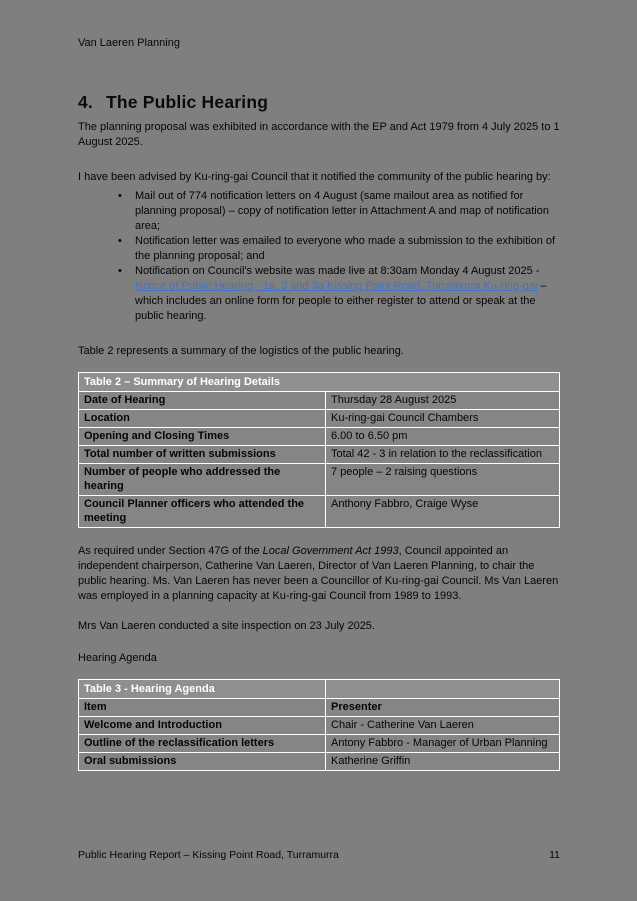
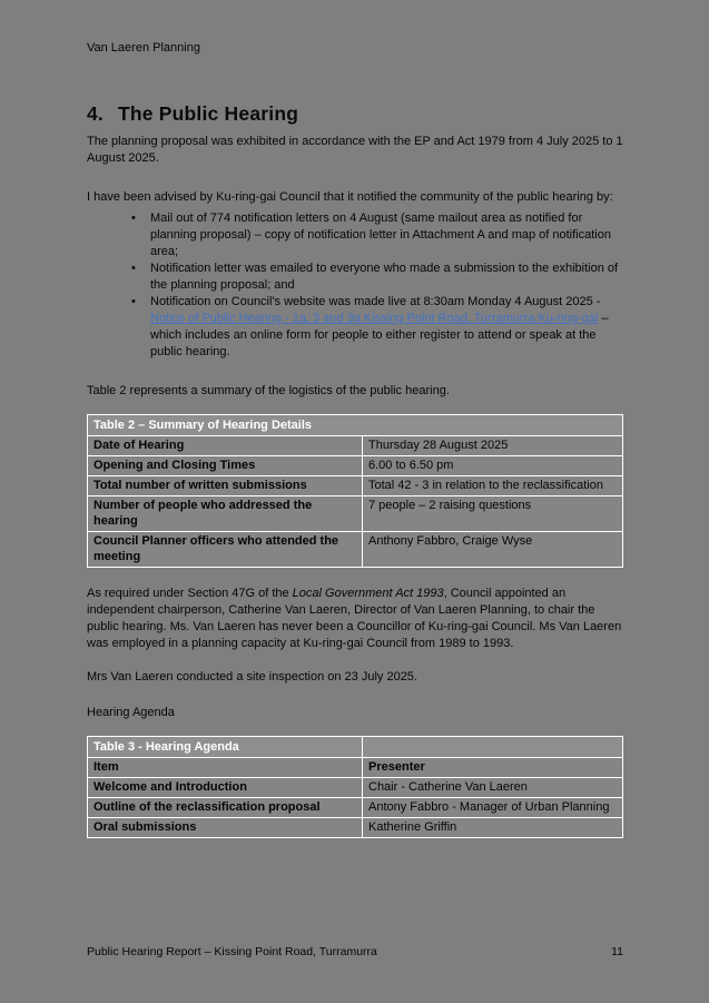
  Van Laeren Planning
  4. The Public Hearing
  The planning proposal was exhibited in accordance with the EP and Act 1979 from 4 July 2025 to 1 August 2025.
  I have been advised by Ku-ring-gai Council that it notified the community of the public hearing by:
  Mail out of 774 notification letters on 4 August (same mailout area as notified for planning proposal) – copy of notification letter in Attachment A and map of notification area;
  Notification letter was emailed to everyone who made a submission to the exhibition of the planning proposal; and
  Notification on Council's website was made live at 8:30am Monday 4 August 2025 - Notice of Public Hearing - 1a, 3 and 3a Kissing Point Road, Turramurra Ku-ring-gai – which includes an online form for people to either register to attend or speak at the public hearing.
  Table 2 represents a summary of the logistics of the public hearing.
  Table 2 – Summary of Hearing Details
  Date of Hearing	Thursday 28 August 2025
- Location	Ku-ring-gai Council Chambers
  Opening and Closing Times	6.00 to 6.50 pm
  Total number of written submissions	Total 42 - 3 in relation to the reclassification
  Number of people who addressed the hearing	7 people – 2 raising questions
  Council Planner officers who attended the meeting	Anthony Fabbro, Craige Wyse
  As required under Section 47G of the Local Government Act 1993, Council appointed an independent chairperson, Catherine Van Laeren, Director of Van Laeren Planning, to chair the public hearing. Ms. Van Laeren has never been a Councillor of Ku-ring-gai Council. Ms Van Laeren was employed in a planning capacity at Ku-ring-gai Council from 1989 to 1993.
  Mrs Van Laeren conducted a site inspection on 23 July 2025.
  Hearing Agenda
  Table 3 - Hearing Agenda
  Item	Presenter
  Welcome and Introduction	Chair - Catherine Van Laeren
- Outline of the reclassification letters	Antony Fabbro - Manager of Urban Planning
+ Outline of the reclassification proposal	Antony Fabbro - Manager of Urban Planning
  Oral submissions	Katherine Griffin
  Public Hearing Report – Kissing Point Road, Turramurra
  11
